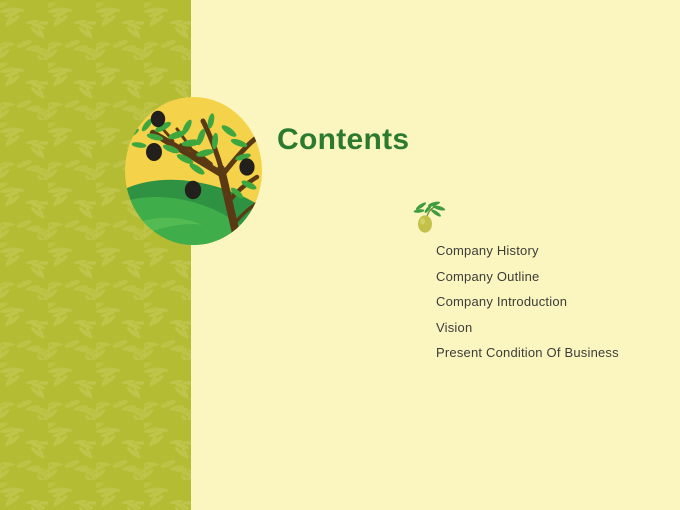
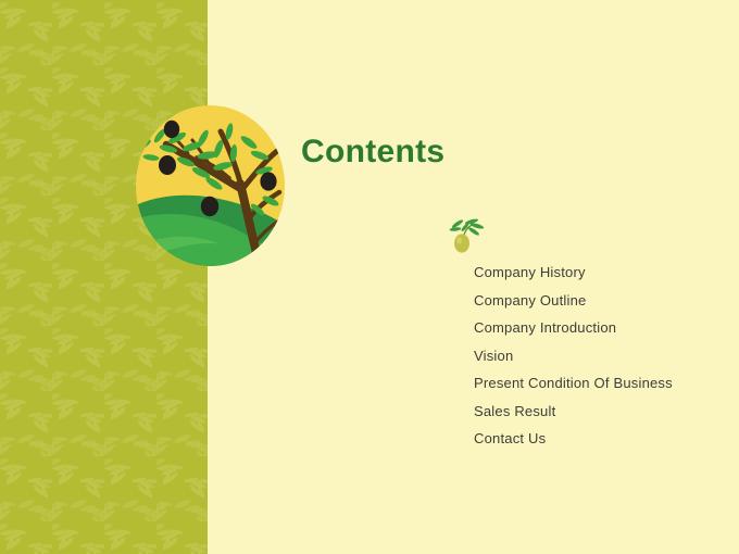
  Contents
  Company History
  Company Outline
  Company Introduction
  Vision
  Present Condition Of Business
+ Sales Result
+ Contact Us
